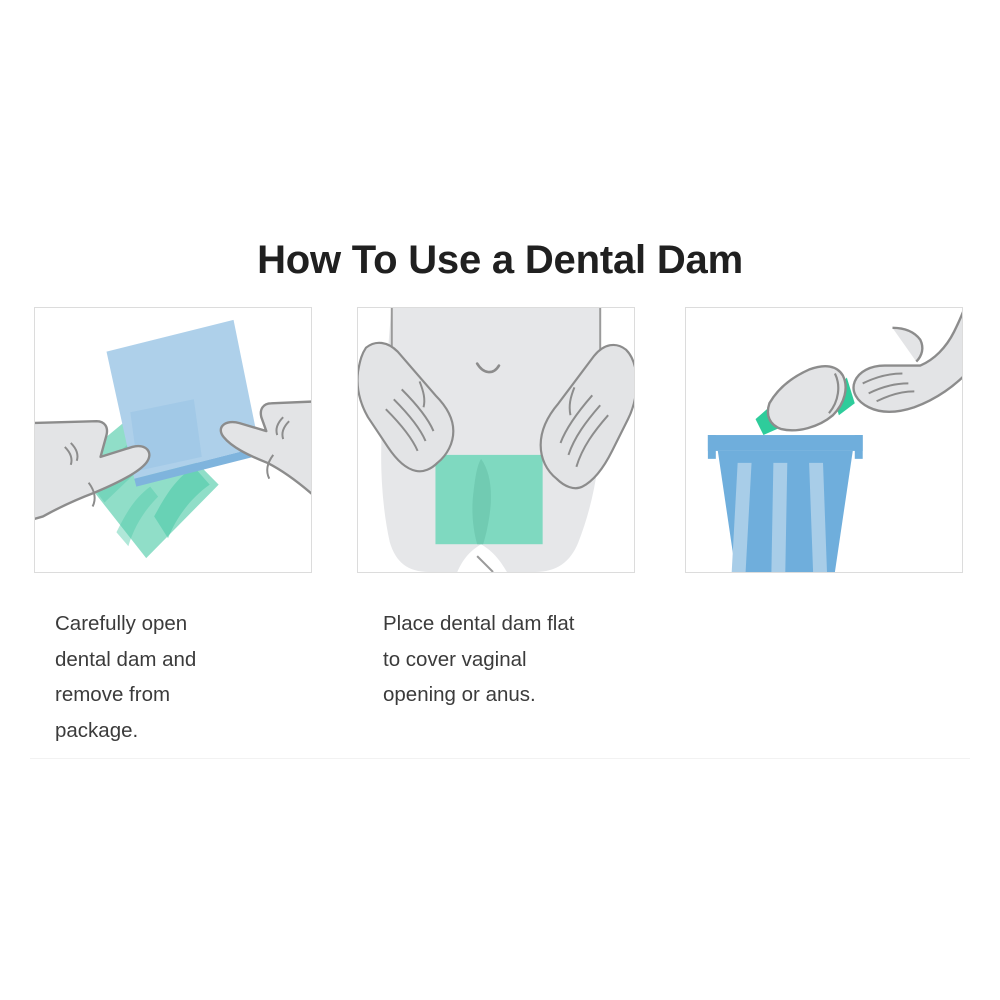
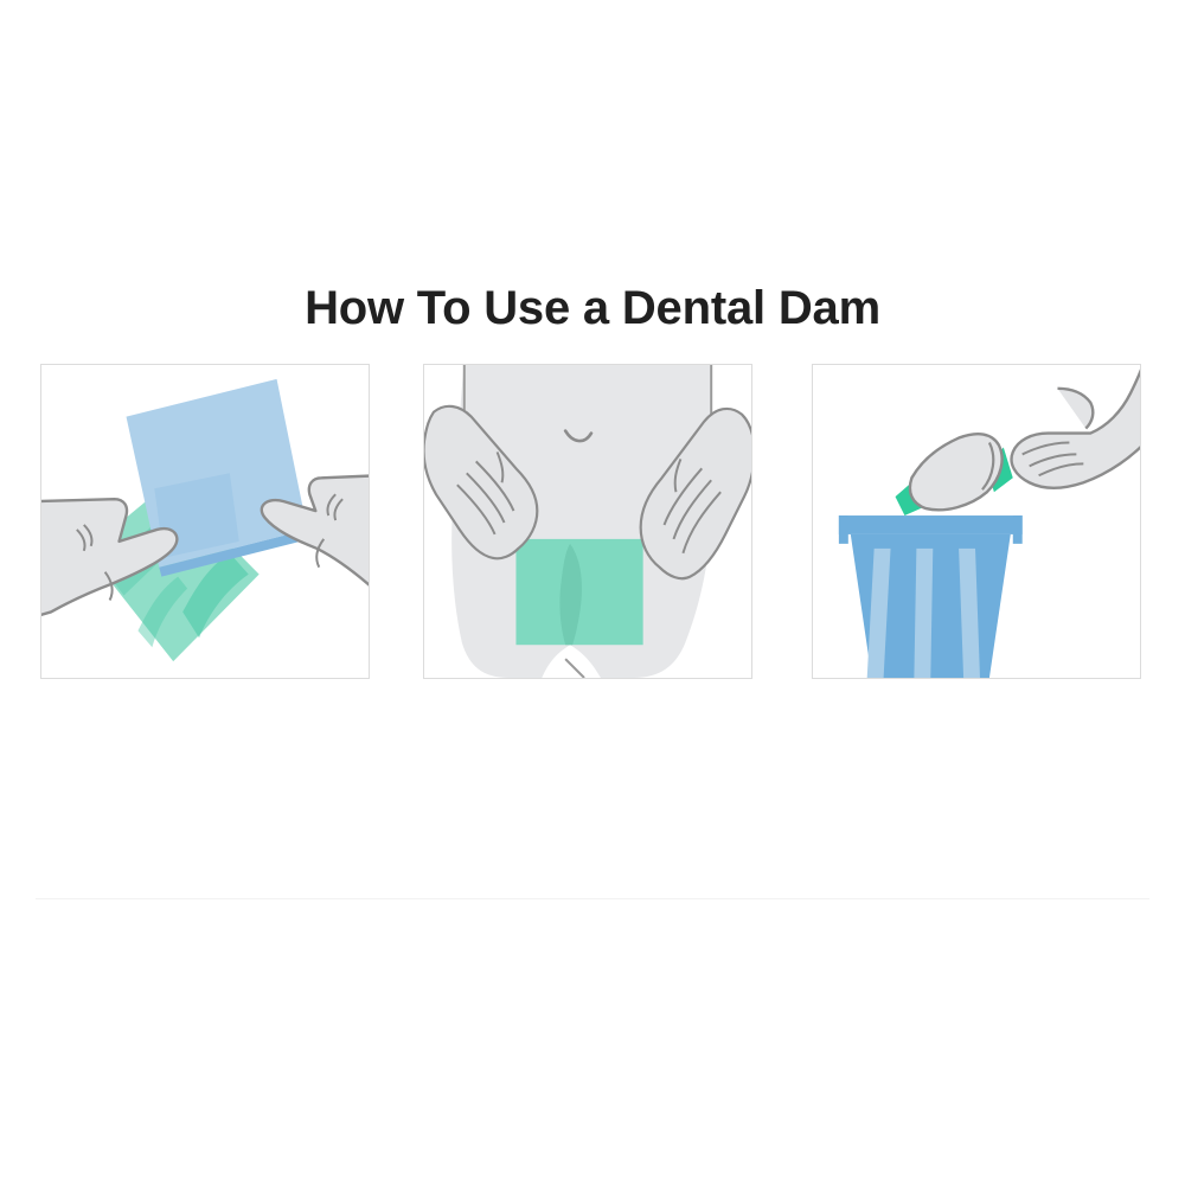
  How To Use a Dental Dam
- Carefully open
- dental dam and
- remove from
- package.
- Place dental dam flat
- to cover vaginal
- opening or anus.
